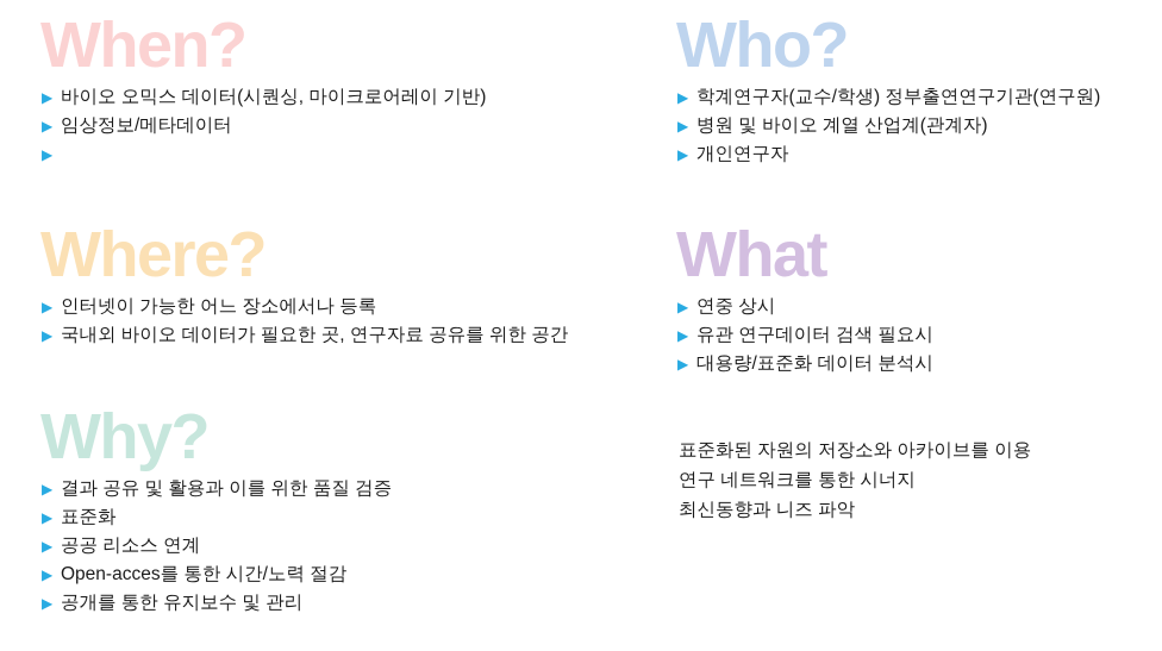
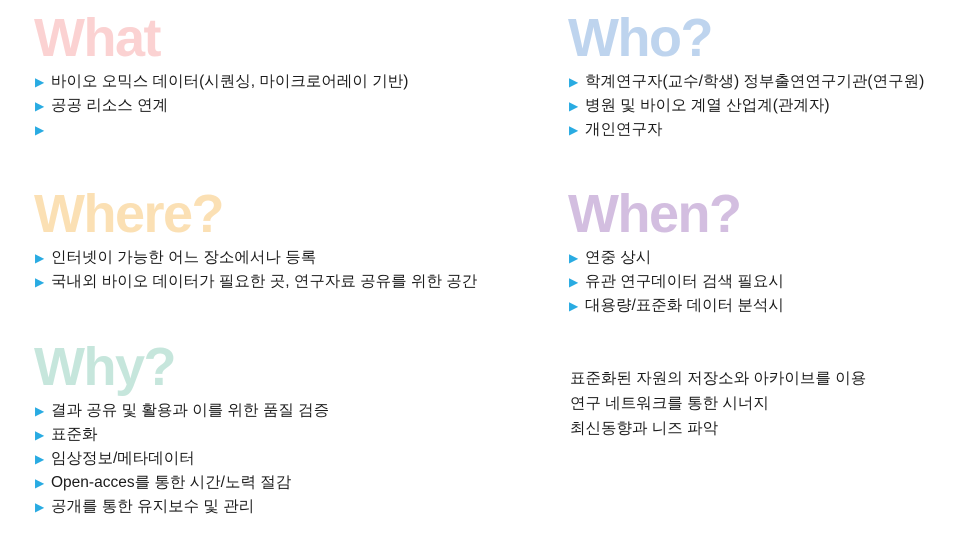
- When?
+ What
  ▶
  바이오 오믹스 데이터(시퀀싱, 마이크로어레이 기반)
  ▶
- 임상정보/메타데이터
+ 공공 리소스 연계
  ▶
  Who?
  ▶
  학계연구자(교수/학생) 정부출연연구기관(연구원)
  ▶
  병원 및 바이오 계열 산업계(관계자)
  ▶
  개인연구자
  Where?
  ▶
  인터넷이 가능한 어느 장소에서나 등록
  ▶
  국내외 바이오 데이터가 필요한 곳, 연구자료 공유를 위한 공간
- What
+ When?
  ▶
  연중 상시
  ▶
  유관 연구데이터 검색 필요시
  ▶
  대용량/표준화 데이터 분석시
  Why?
  ▶
  결과 공유 및 활용과 이를 위한 품질 검증
  ▶
  표준화
  ▶
- 공공 리소스 연계
+ 임상정보/메타데이터
  ▶
  Open-acces를 통한 시간/노력 절감
  ▶
  공개를 통한 유지보수 및 관리
  표준화된 자원의 저장소와 아카이브를 이용
  연구 네트워크를 통한 시너지
  최신동향과 니즈 파악
